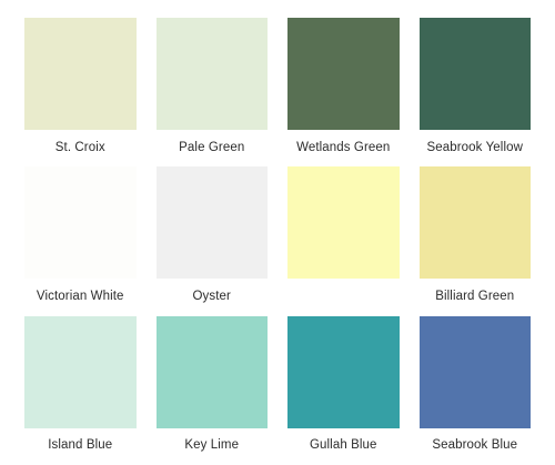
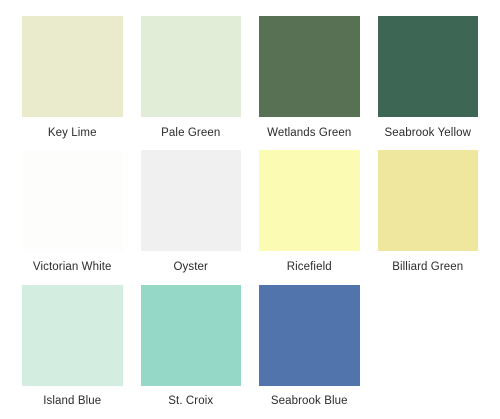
- St. Croix
+ Key Lime
  Pale Green
  Wetlands Green
  Seabrook Yellow
  Victorian White
  Oyster
+ Ricefield
  Billiard Green
  Island Blue
- Key Lime
+ St. Croix
- Gullah Blue
  Seabrook Blue
